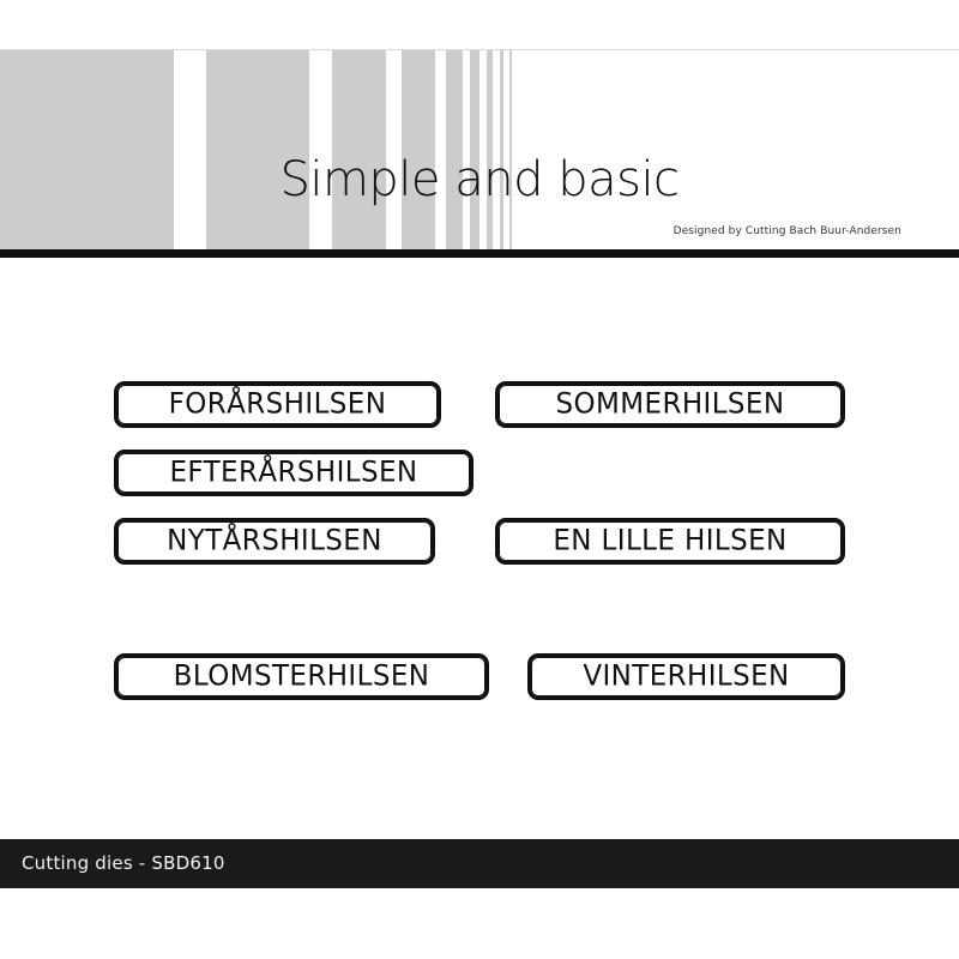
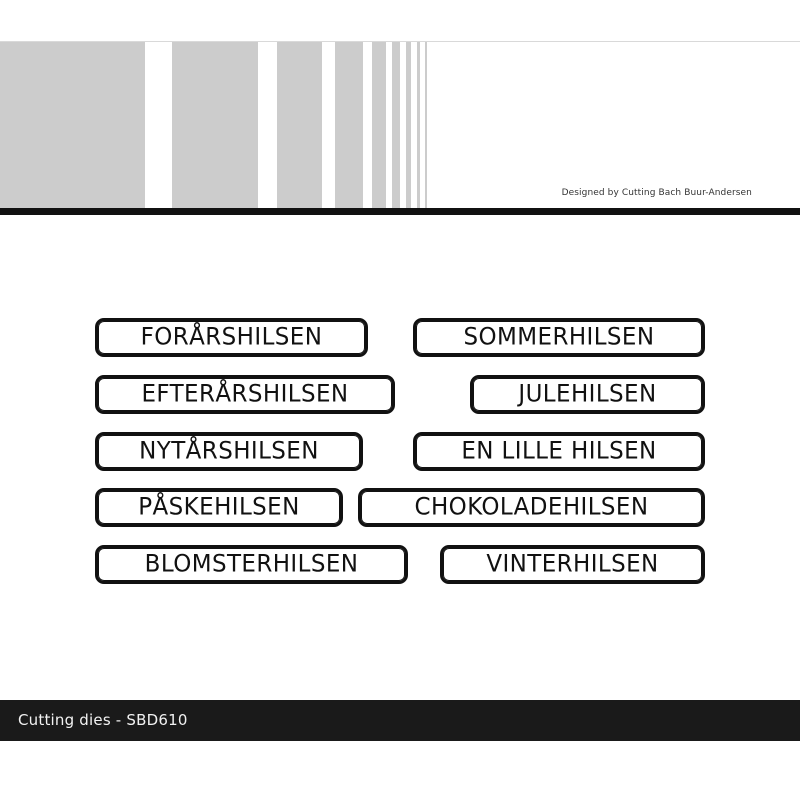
- Simple and basic
  Designed by Cutting Bach Buur-Andersen
  FORÅRSHILSEN
  SOMMERHILSEN
  EFTERÅRSHILSEN
+ JULEHILSEN
  NYTÅRSHILSEN
  EN LILLE HILSEN
+ PÅSKEHILSEN
+ CHOKOLADEHILSEN
  BLOMSTERHILSEN
  VINTERHILSEN
  Cutting dies - SBD610
